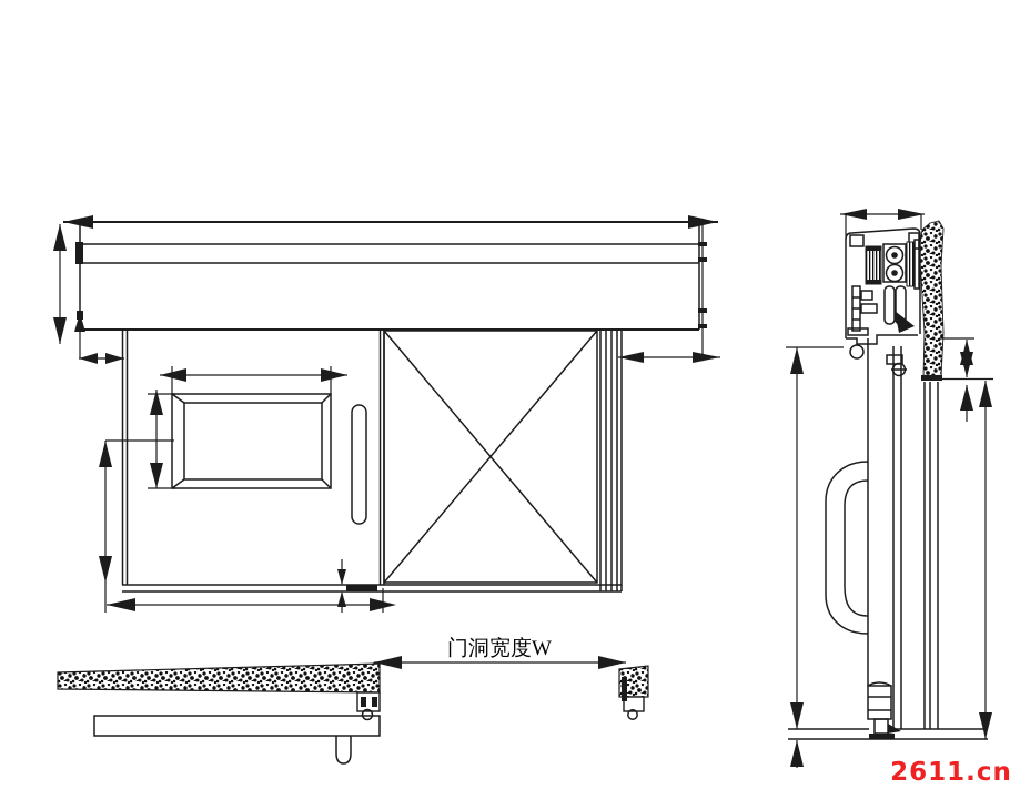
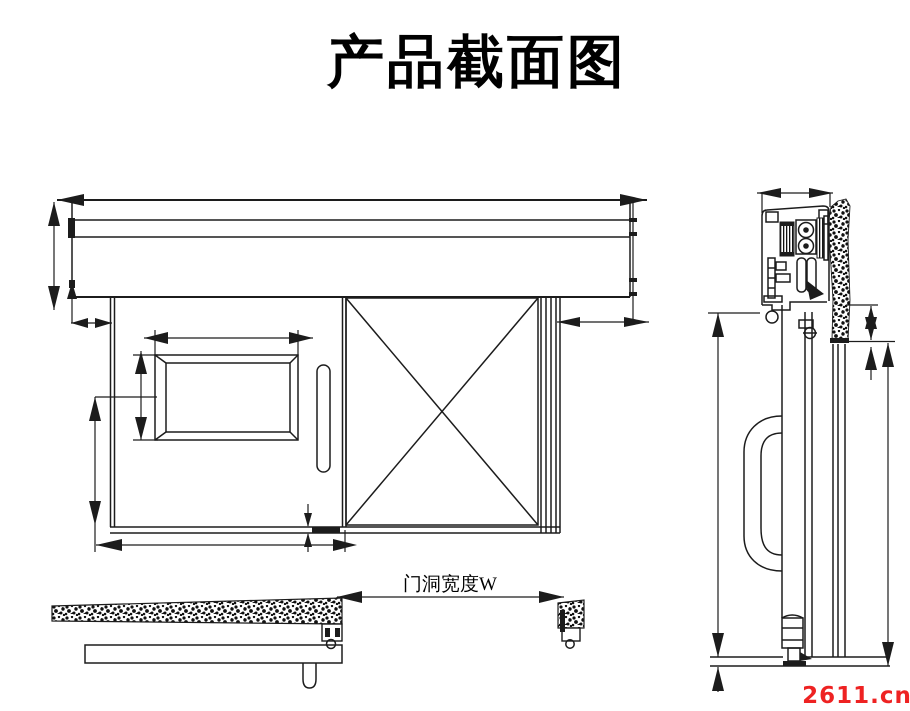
+ 产品截面图
  门洞宽度W
  2611.cn
